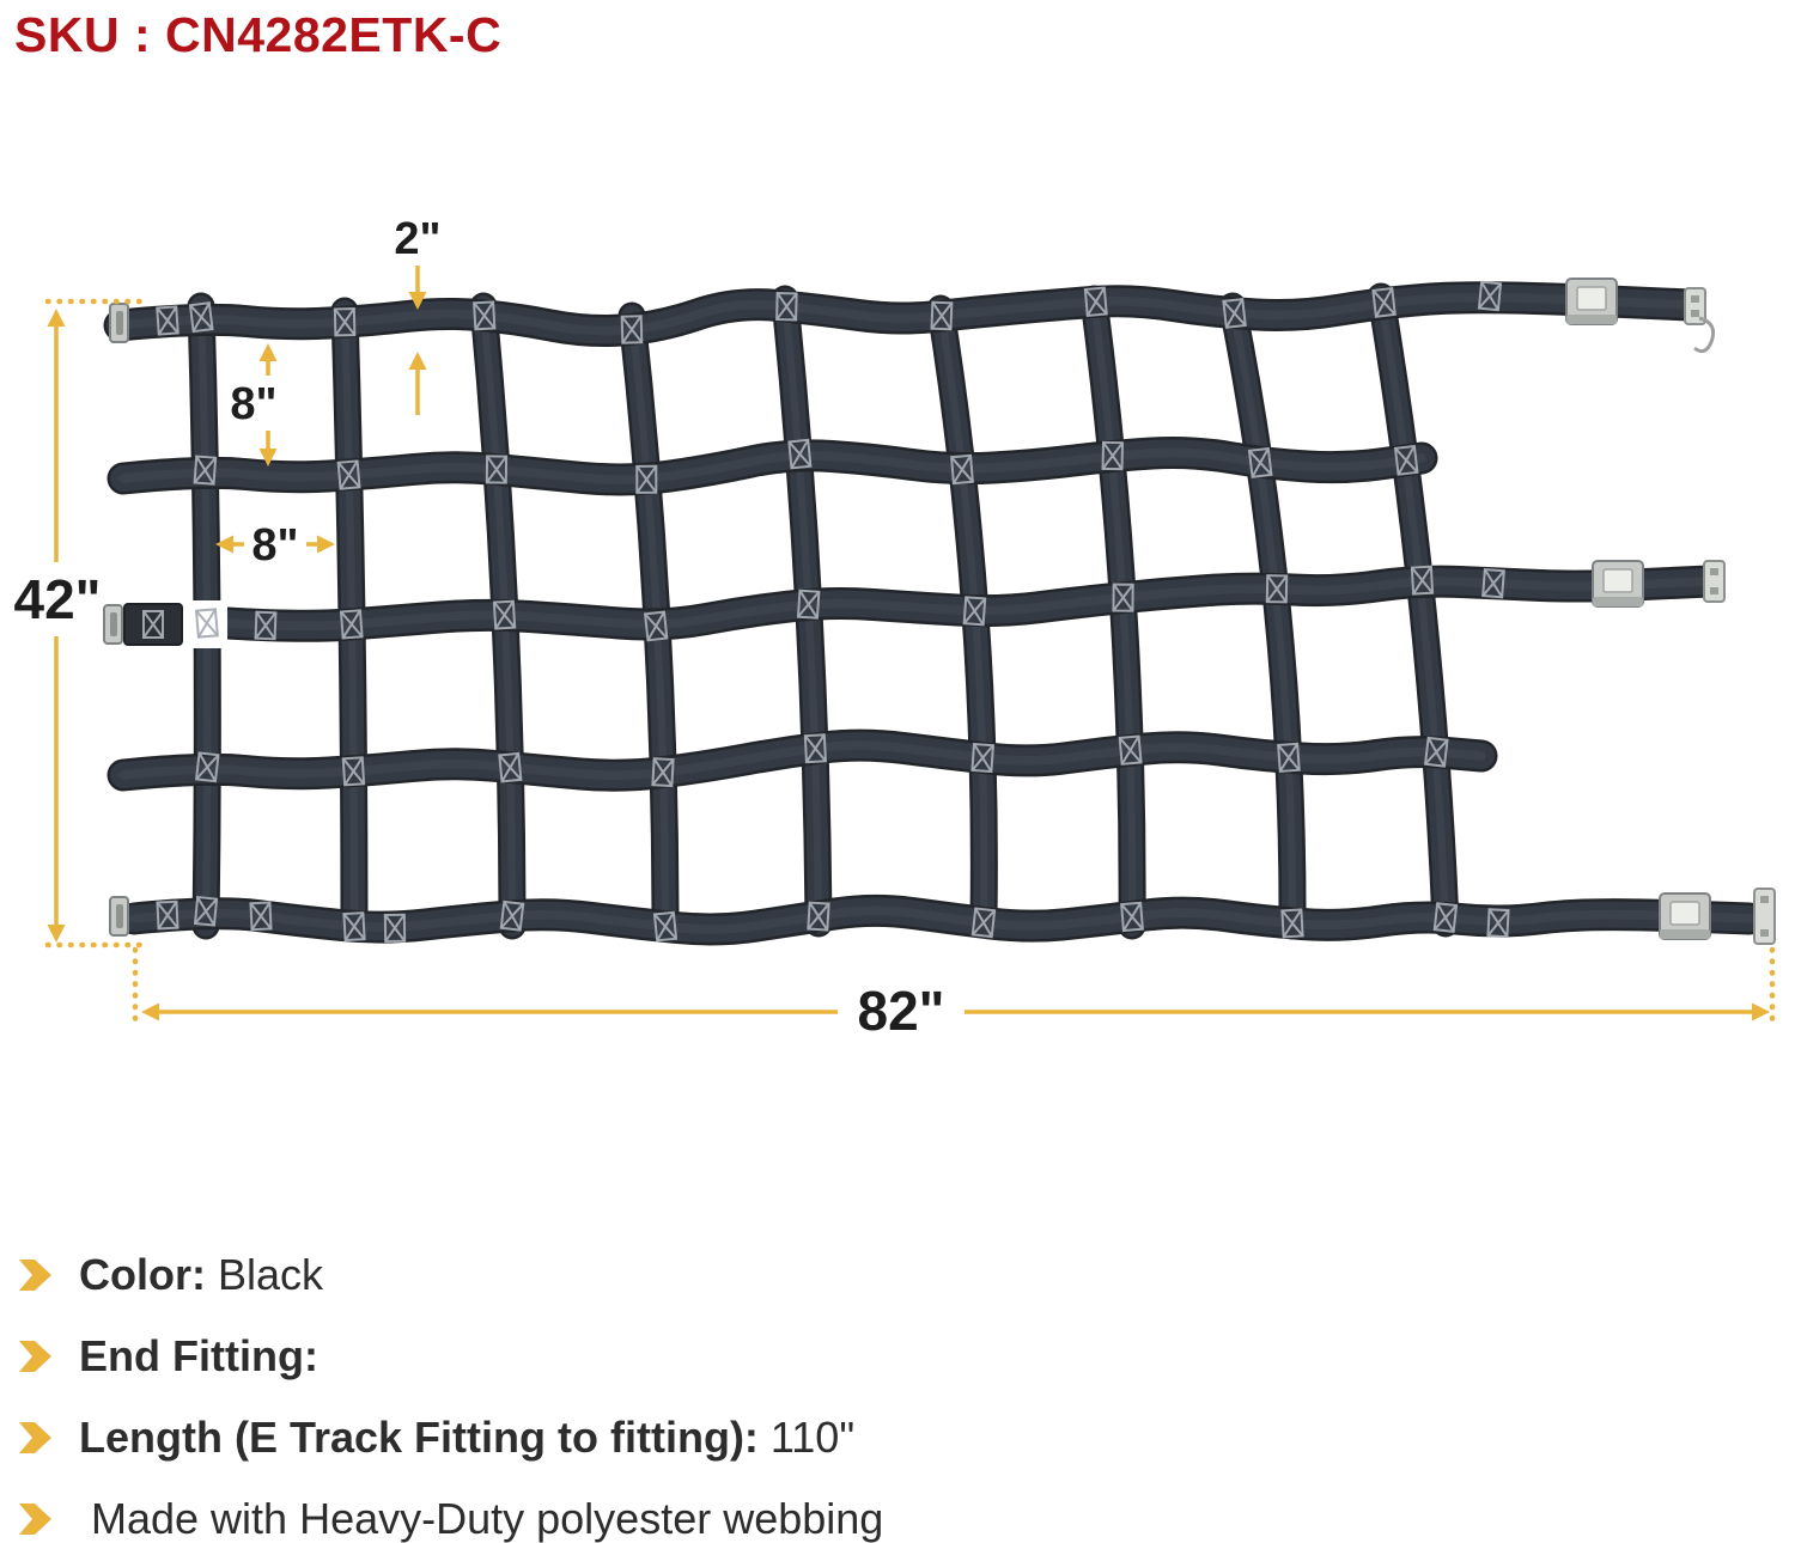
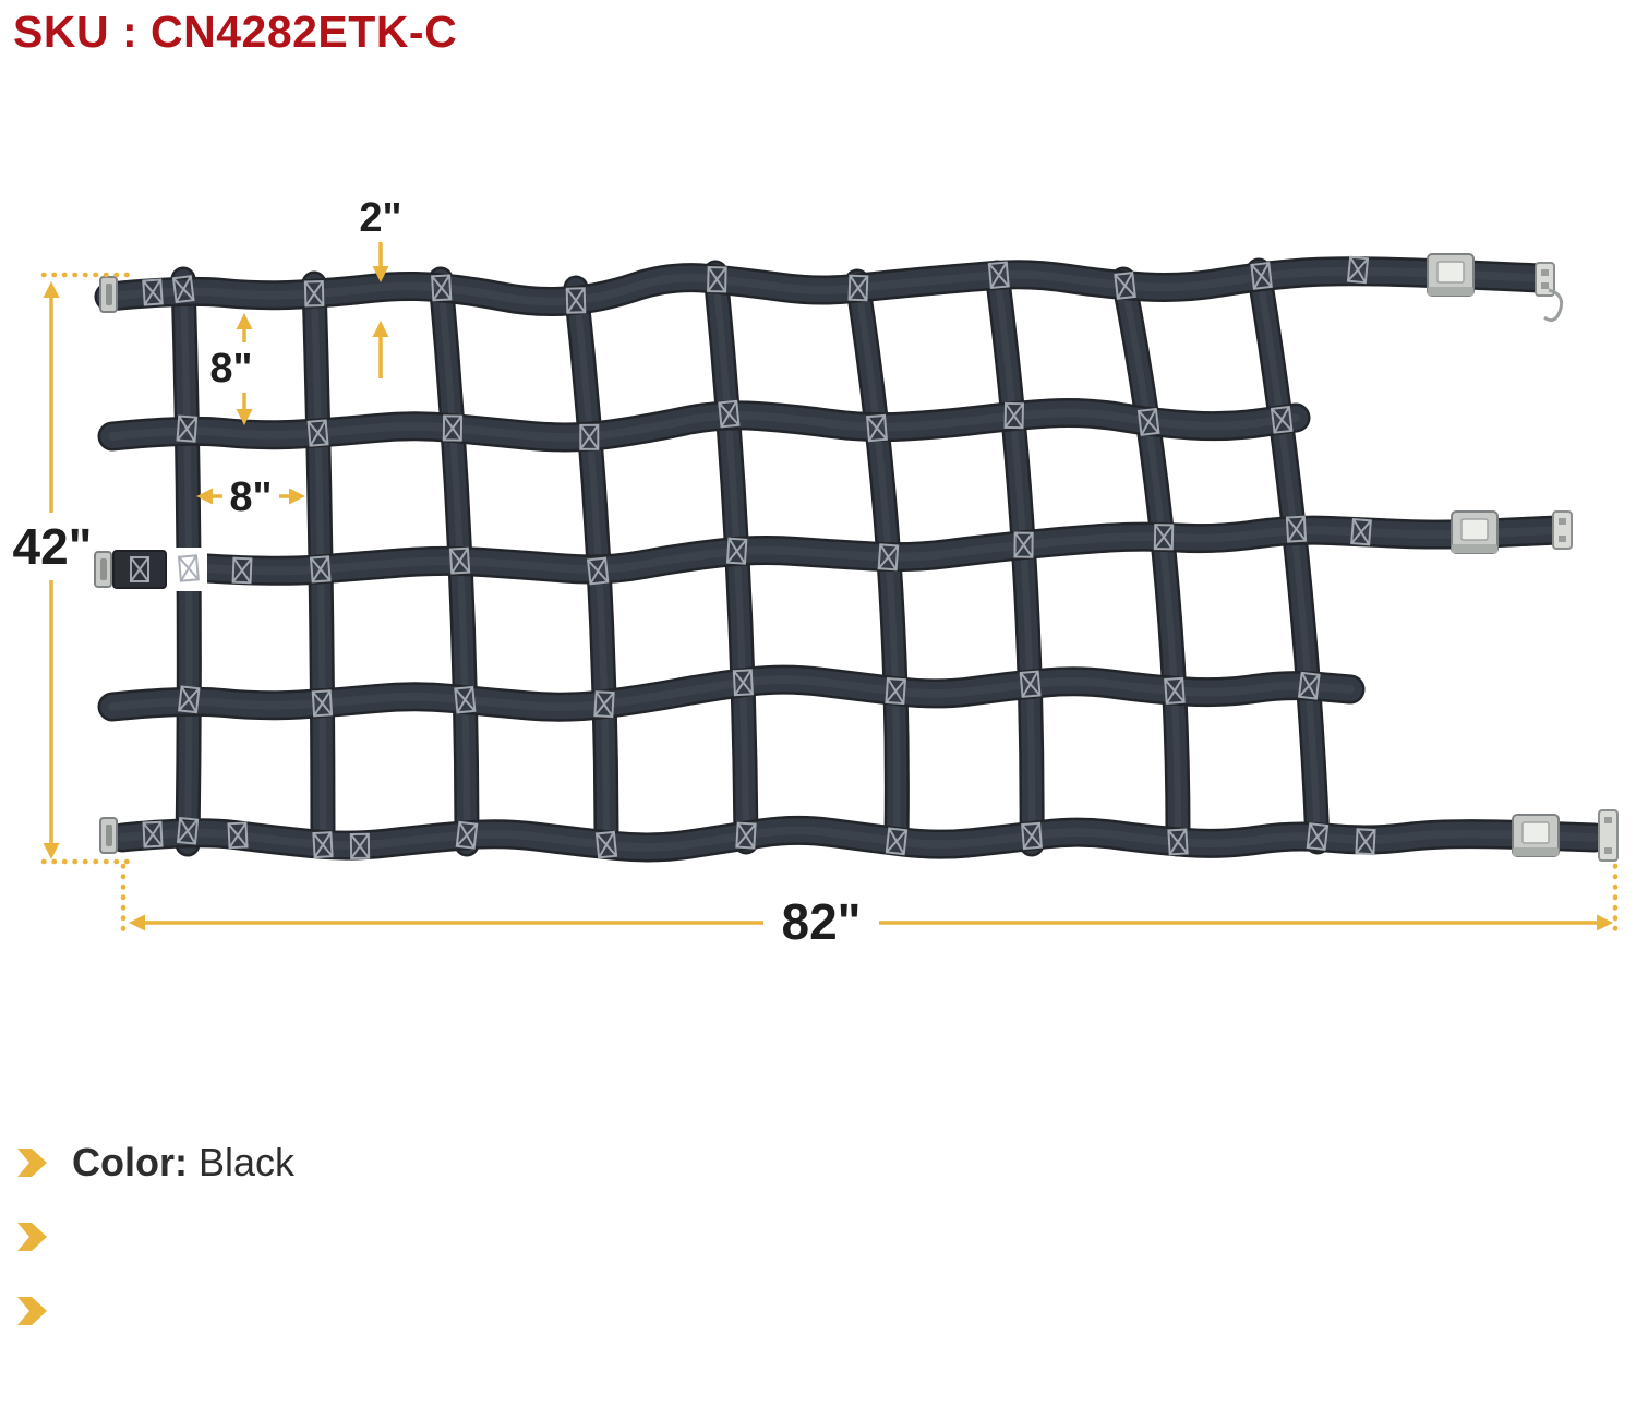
  SKU : CN4282ETK-C
  2"
  8"
  8"
  42"
  82"
  Color:
  Black
- End Fitting:
- Length (E Track Fitting to fitting):
- 110"
- Made with Heavy-Duty polyester webbing
